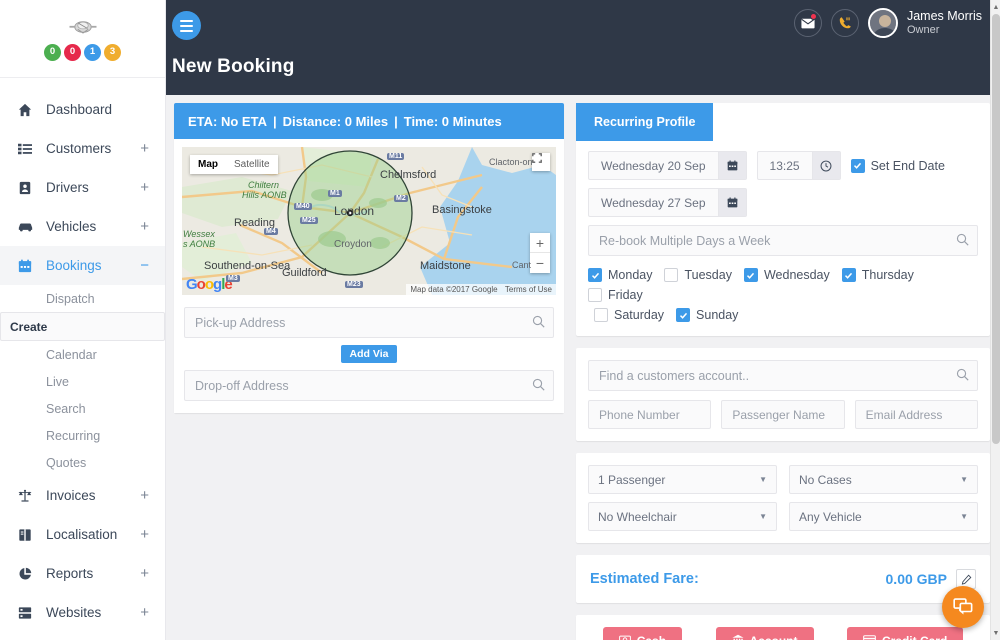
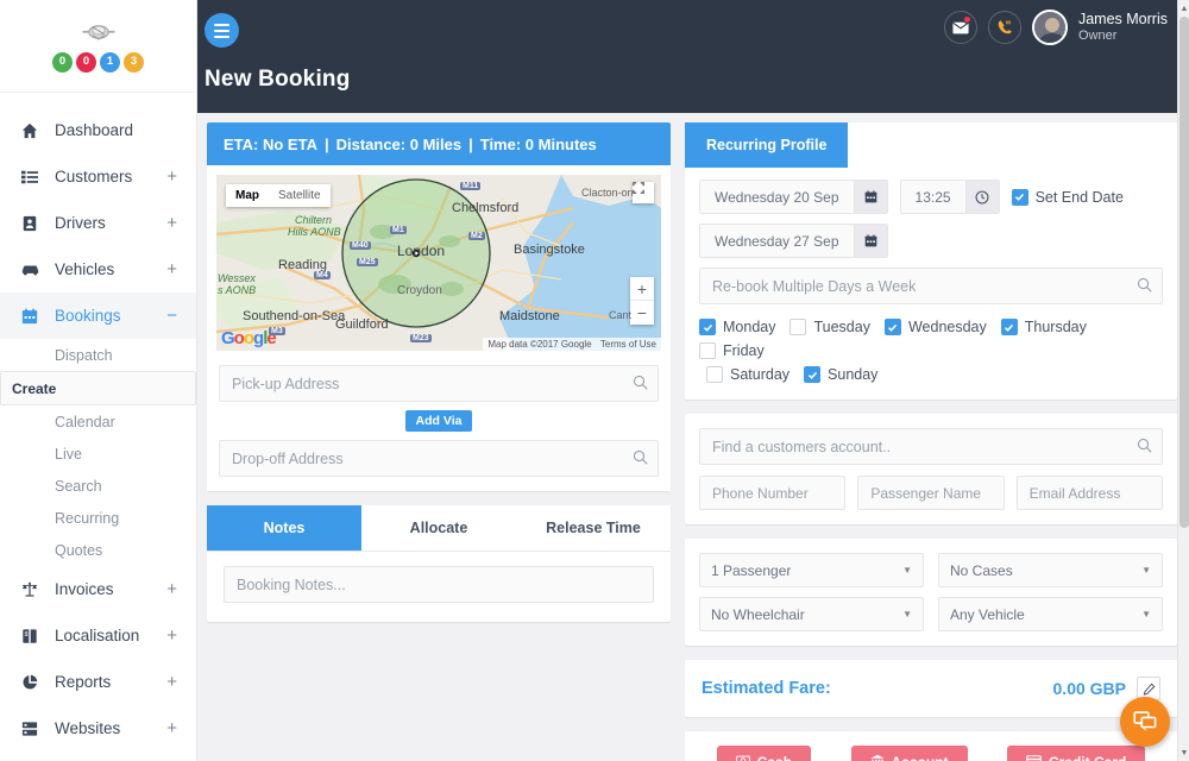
  0
  0
  1
  3
  Dashboard
  Customers
  +
  Drivers
  +
  Vehicles
  +
  Bookings
  −
  Dispatch
  Create
  Calendar
  Live
  Search
  Recurring
  Quotes
  Invoices
  +
  Localisation
  +
  Reports
  +
  Websites
  +
  New Booking
  James Morris
  Owner
  ETA: No ETA
  |
  Distance: 0 Miles
  |
  Time: 0 Minutes
  Map
  Satellite
  +
  −
  Google
  Map data ©2017 Google Terms of Use
  Chelmsford
  Clacton-on-
  Basingstoke
  London
  Croydon
  Maidstone
  Cant
  Reading
  Southend-on-Sea
  Guildford
  Chiltern
  Hills AONB
  Wessex
  s AONB
  Pick-up Address
  Add Via
  Drop-off Address
+ Notes
+ Allocate
+ Release Time
+ Booking Notes...
  Recurring Profile
  Wednesday 20 Sep
  13:25
  Set End Date
  Wednesday 27 Sep
  Re-book Multiple Days a Week
  Monday
  Tuesday
  Wednesday
  Thursday
  Friday
  Saturday
  Sunday
  Find a customers account..
  Phone Number
  Passenger Name
  Email Address
  1 Passenger
  ▼
  No Cases
  ▼
  No Wheelchair
  ▼
  Any Vehicle
  ▼
  Estimated Fare:
  0.00 GBP
